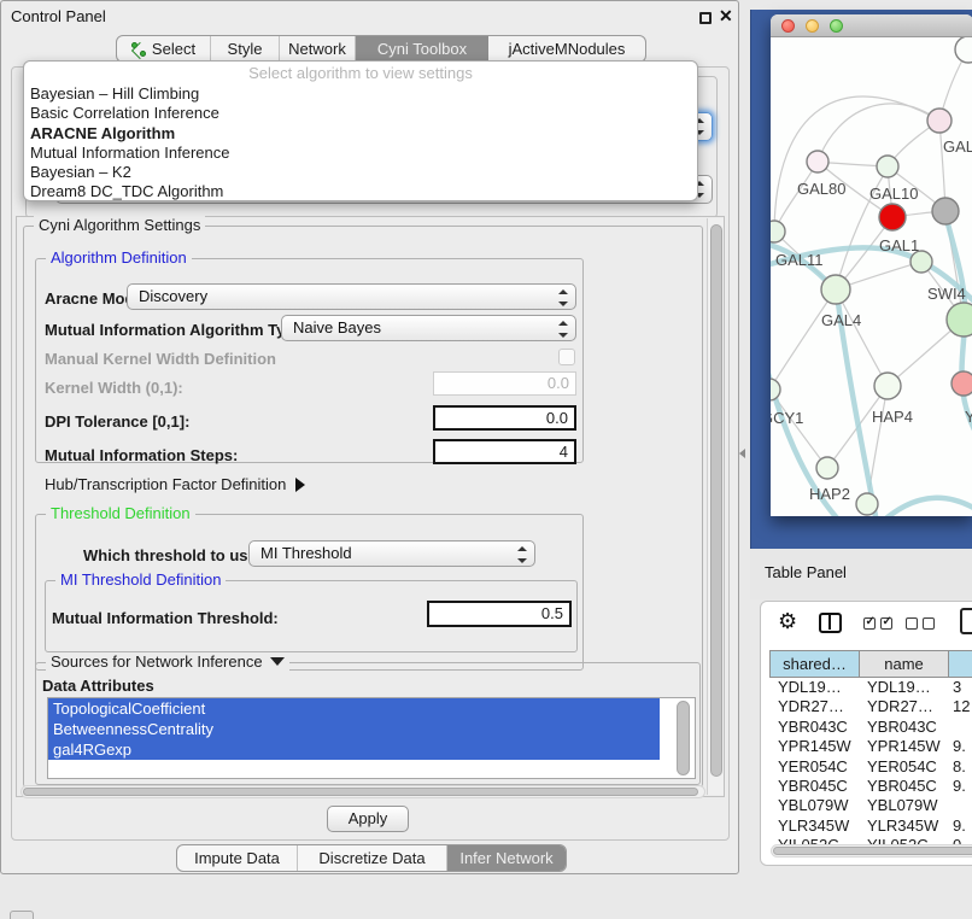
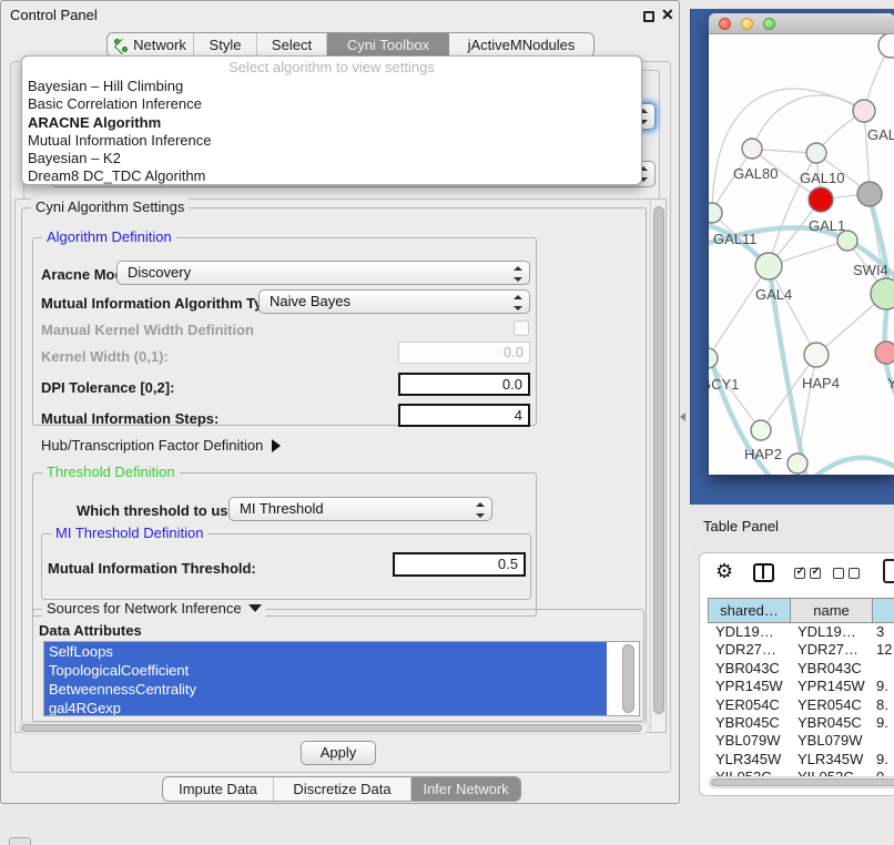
  Control Panel
  ✕
- Select
+ Network
  Style
- Network
+ Select
  Cyni Toolbox
  jActiveMNodules
  Select algorithm to view settings
  Bayesian – Hill Climbing
  Basic Correlation Inference
  ARACNE Algorithm
  Mutual Information Inference
  Bayesian – K2
  Dream8 DC_TDC Algorithm
  Cyni Algorithm Settings
  Algorithm Definition
  Aracne Mo
  Discovery
  Mutual Information Algorithm T
  Naive Bayes
  Manual Kernel Width Definition
  Kernel Width (0,1):
  0.0
- DPI Tolerance [0,1]:
+ DPI Tolerance [0,2]:
  0.0
  Mutual Information Steps:
  4
  Hub/Transcription Factor Definition
  Threshold Definition
  Which threshold to us
  MI Threshold
  MI Threshold Definition
  Mutual Information Threshold:
  0.5
  Sources for Network Inference
  Data Attributes
+ SelfLoops
  TopologicalCoefficient
  BetweennessCentrality
  gal4RGexp
  Apply
  Impute Data
  Discretize Data
  Infer Network
  GAL
  GAL80
  GAL10
  GAL1
  GAL11
  SWI4
  GAL4
  HAP4
  Y
  CY1
  HAP2
  Table Panel
  ⚙
  shared…
  name
  YDL19…
  YDL19…
  3
  YDR27…
  YDR27…
  12
  YBR043C
  YBR043C
  YPR145W
  YPR145W
  9.
  YER054C
  YER054C
  8.
  YBR045C
  YBR045C
  9.
  YBL079W
  YBL079W
  YLR345W
  YLR345W
  9.
